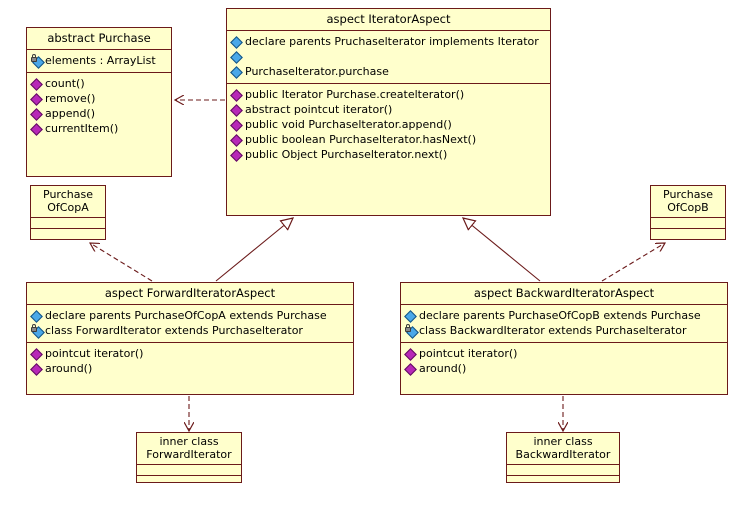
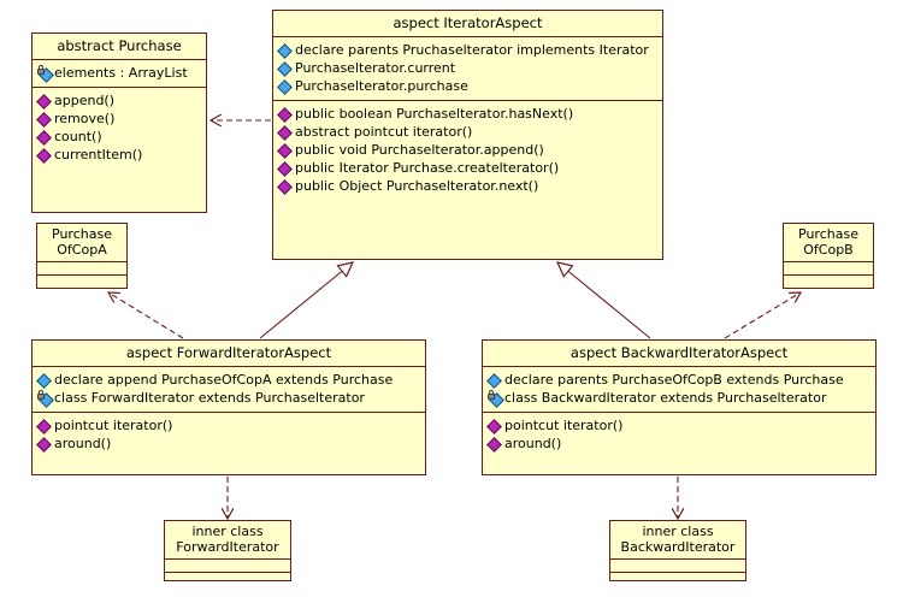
  abstract Purchase
  elements : ArrayList
- count()
+ append()
  remove()
- append()
+ count()
  currentItem()
  aspect IteratorAspect
  declare parents Pruchaselterator implements Iterator
+ Purchaselterator.current
  Purchaselterator.purchase
- public Iterator Purchase.createlterator()
+ public boolean Purchaselterator.hasNext()
  abstract pointcut iterator()
  public void Purchaselterator.append()
- public boolean Purchaselterator.hasNext()
+ public Iterator Purchase.createlterator()
  public Object Purchaselterator.next()
  Purchase
  OfCopA
  Purchase
  OfCopB
  aspect ForwardIteratorAspect
- declare parents PurchaseOfCopA extends Purchase
+ declare append PurchaseOfCopA extends Purchase
  class ForwardIterator extends Purchaselterator
  pointcut iterator()
  around()
  aspect BackwardIteratorAspect
  declare parents PurchaseOfCopB extends Purchase
  class BackwardIterator extends Purchaselterator
  pointcut iterator()
  around()
  inner class
  ForwardIterator
  inner class
  BackwardIterator
